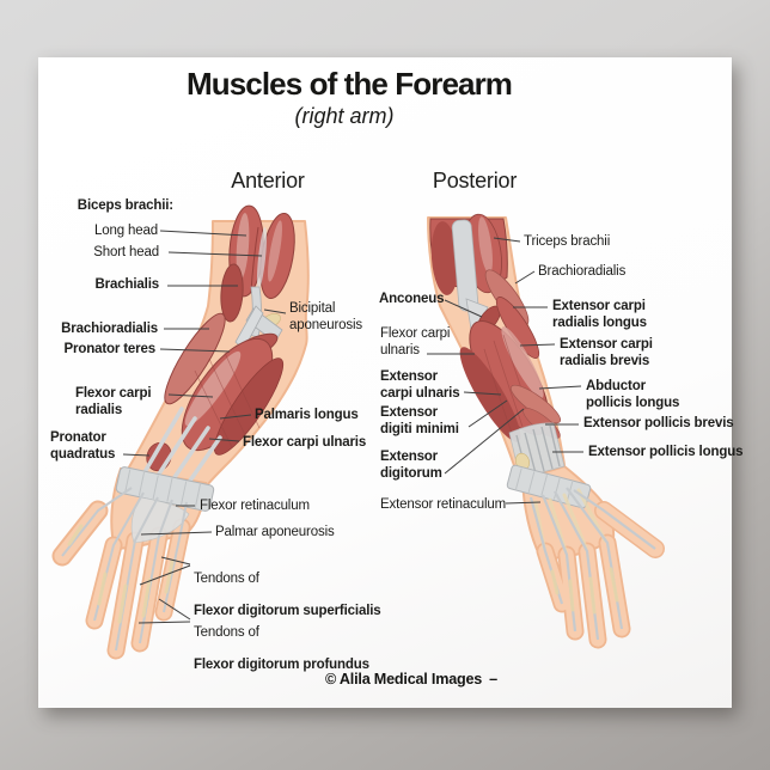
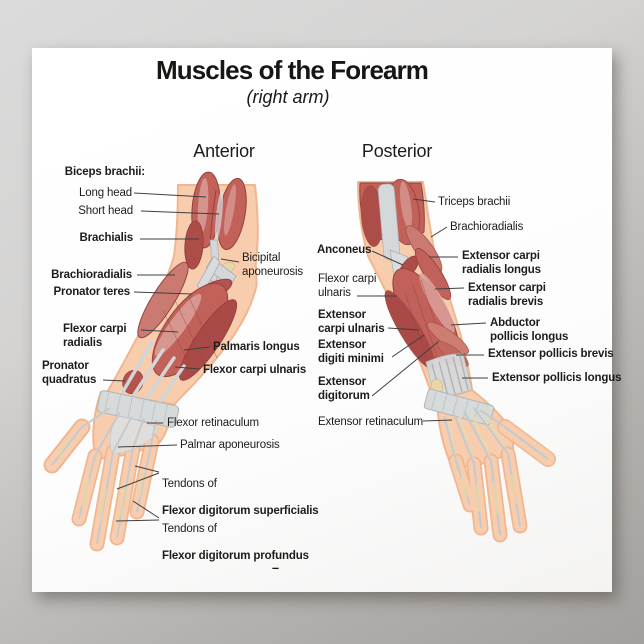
  Muscles of the Forearm
  (right arm)
  Anterior
  Posterior
  Biceps brachii:
  Long head
  Short head
  Brachialis
  Brachioradialis
  Pronator teres
  Flexor carpi
  radialis
  Pronator
  quadratus
  Bicipital
  aponeurosis
  Palmaris longus
  Flexor carpi ulnaris
  Flexor retinaculum
  Palmar aponeurosis
  Tendons of
  Flexor digitorum superficialis
  Tendons of
  Flexor digitorum profundus
  Anconeus
  Flexor carpi
  ulnaris
  Extensor
  carpi ulnaris
  Extensor
  digiti minimi
  Extensor
  digitorum
  Extensor retinaculum
  Triceps brachii
  Brachioradialis
  Extensor carpi
  radialis longus
  Extensor carpi
  radialis brevis
  Abductor
  pollicis longus
  Extensor pollicis brevis
  Extensor pollicis longus
- © Alila Medical Images
  –
